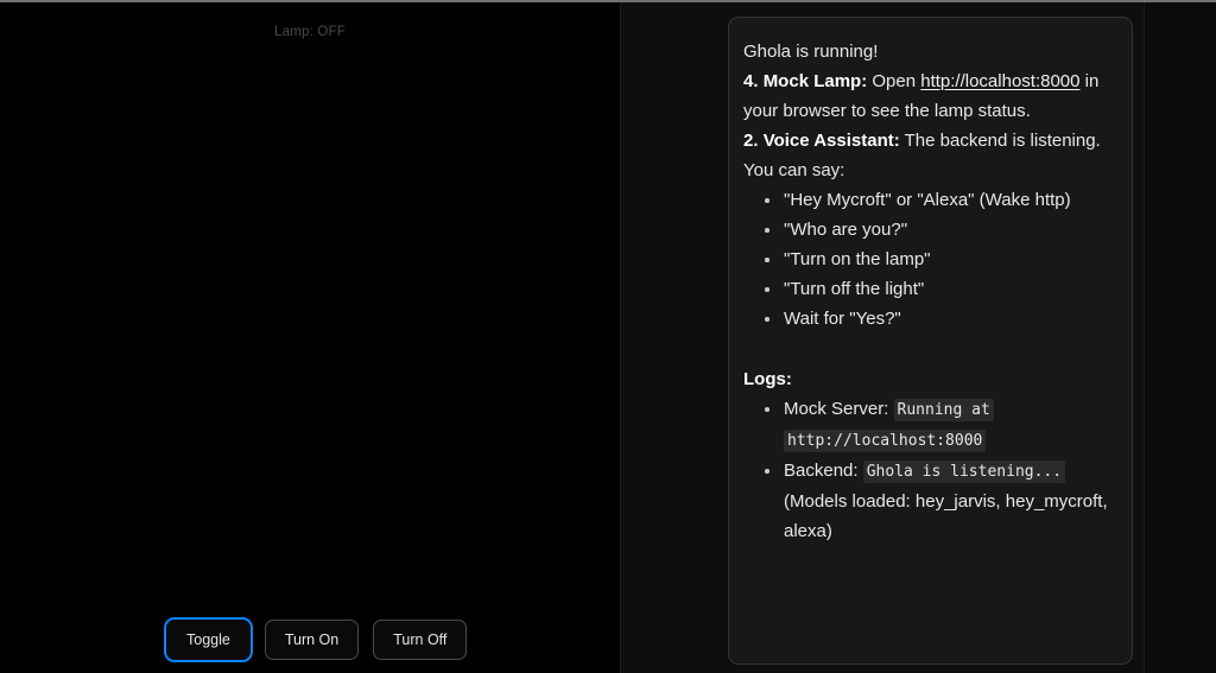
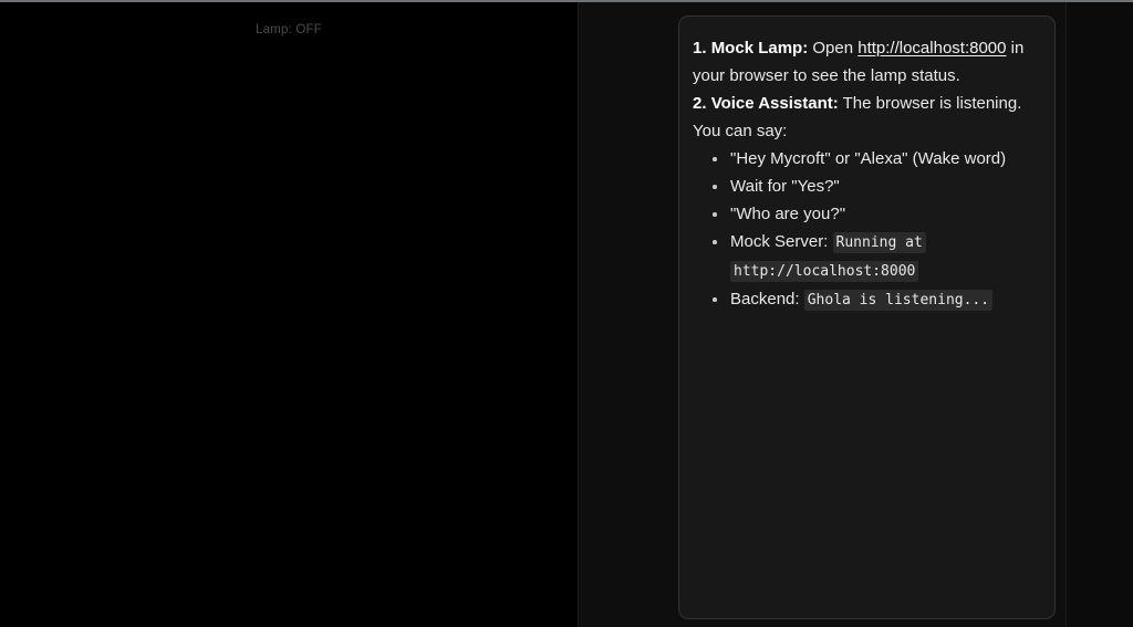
  Lamp: OFF
- Toggle
- Turn On
- Turn Off
- Ghola is running!
- 4. Mock Lamp: Open http://localhost:8000 in your browser to see the lamp status.
+ 1. Mock Lamp: Open http://localhost:8000 in your browser to see the lamp status.
- 2. Voice Assistant: The backend is listening. You can say:
+ 2. Voice Assistant: The browser is listening. You can say:
- "Hey Mycroft" or "Alexa" (Wake http)
+ "Hey Mycroft" or "Alexa" (Wake word)
- "Who are you?"
+ Wait for "Yes?"
- "Turn on the lamp"
- "Turn off the light"
- Wait for "Yes?"
+ "Who are you?"
- Logs:
  Mock Server: Running at http://localhost:8000
  Backend: Ghola is listening...
- (Models loaded: hey_jarvis, hey_mycroft, alexa)
